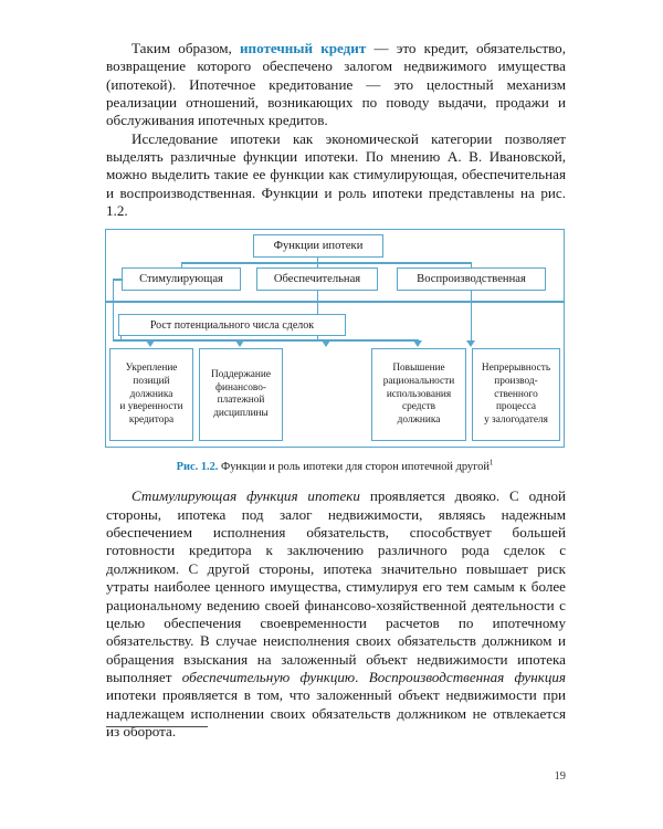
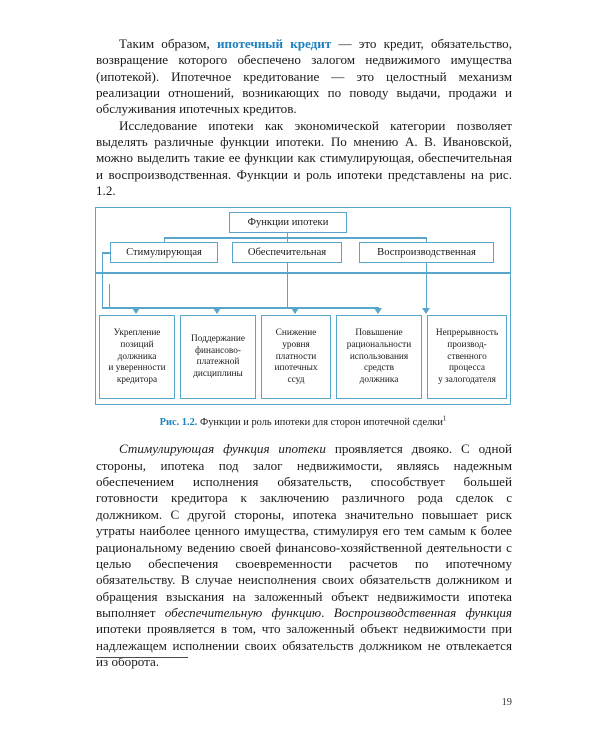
  Таким образом, ипотечный кредит — это кредит, обязательство, возвращение которого обеспечено залогом недвижимого имущества (ипотекой). Ипотечное кредитование — это целостный механизм реализации отношений, возникающих по поводу выдачи, продажи и обслуживания ипотечных кредитов.
  Исследование ипотеки как экономической категории позволяет выделять различные функции ипотеки. По мнению А. В. Ивановской, можно выделить такие ее функции как стимулирующая, обеспечительная и воспроизводственная. Функции и роль ипотеки представлены на рис. 1.2.
  Функции ипотеки
  Стимулирующая
  Обеспечительная
  Воспроизводственная
- Рост потенциального числа сделок
  Укрепление
  позиций
  должника
  и уверенности
  кредитора
  Поддержание
  финансово-
  платежной
  дисциплины
+ Снижение
+ уровня
+ платности
+ ипотечных
+ ссуд
  Повышение
  рациональности
  использования
  средств
  должника
  Непрерывность
  производ-
  ственного
  процесса
  у залогодателя
- Рис. 1.2. Функции и роль ипотеки для сторон ипотечной другой
+ Рис. 1.2. Функции и роль ипотеки для сторон ипотечной сделки
  Стимулирующая функция ипотеки проявляется двояко. С одной стороны, ипотека под залог недвижимости, являясь надежным обеспечением исполнения обязательств, способствует большей готовности кредитора к заключению различного рода сделок с должником. С другой стороны, ипотека значительно повышает риск утраты наиболее ценного имущества, стимулируя его тем самым к более рациональному ведению своей финансово-хозяйственной деятельности с целью обеспечения своевременности расчетов по ипотечному обязательству. В случае неисполнения своих обязательств должником и обращения взыскания на заложенный объект недвижимости ипотека выполняет обеспечительную функцию. Воспроизводственная функция ипотеки проявляется в том, что заложенный объект недвижимости при надлежащем исполнении своих обязательств должником не отвлекается из оборота.
  19
